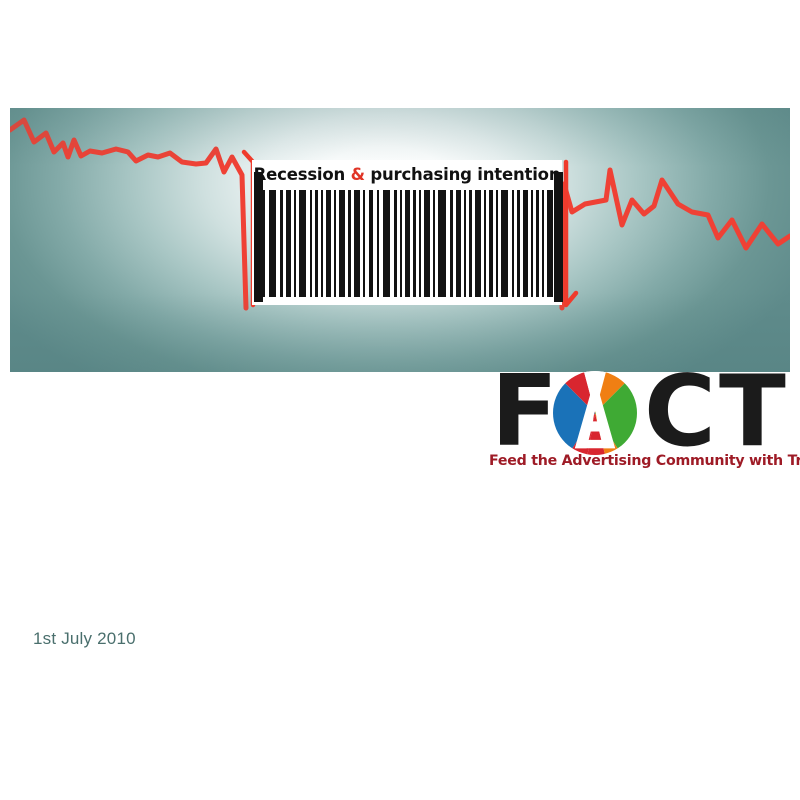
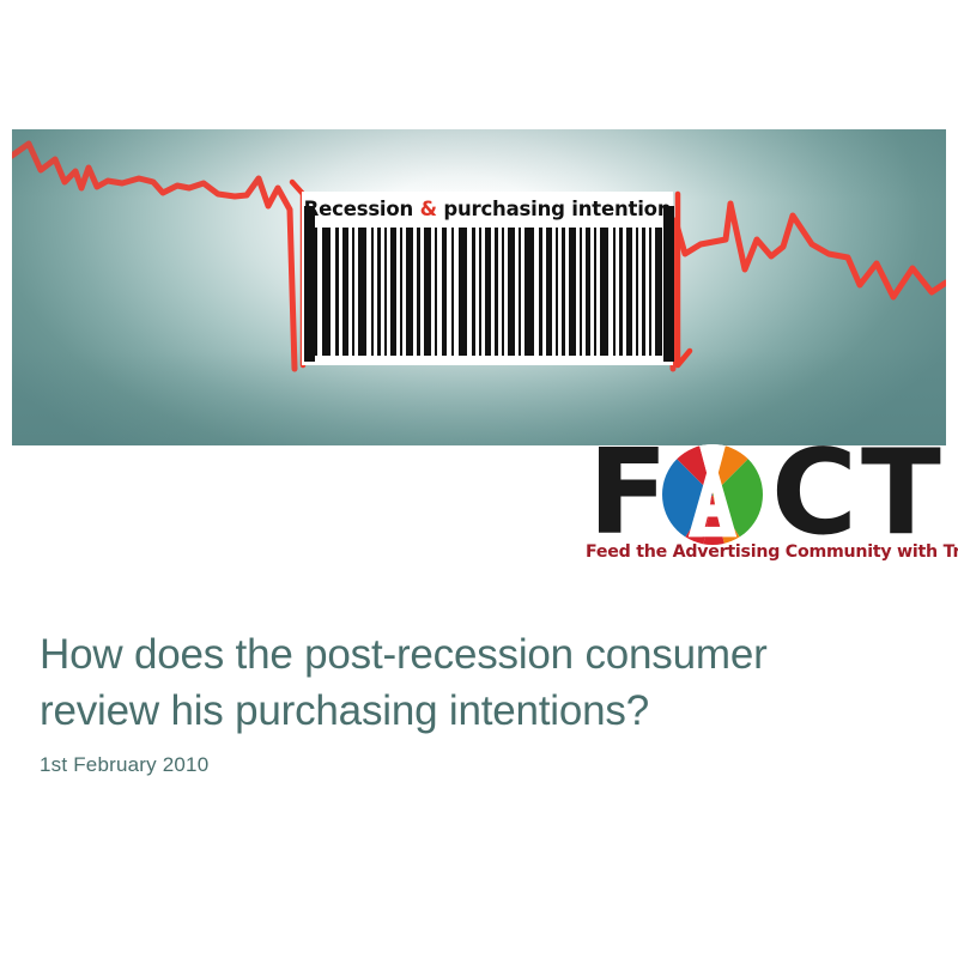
  ecession & purchasing intentio
  F
  C
  T
  Feed the Advertising Community with Tr
+ How does the post-recession consumer
+ review his purchasing intentions?
- 1st July 2010
+ 1st February 2010
